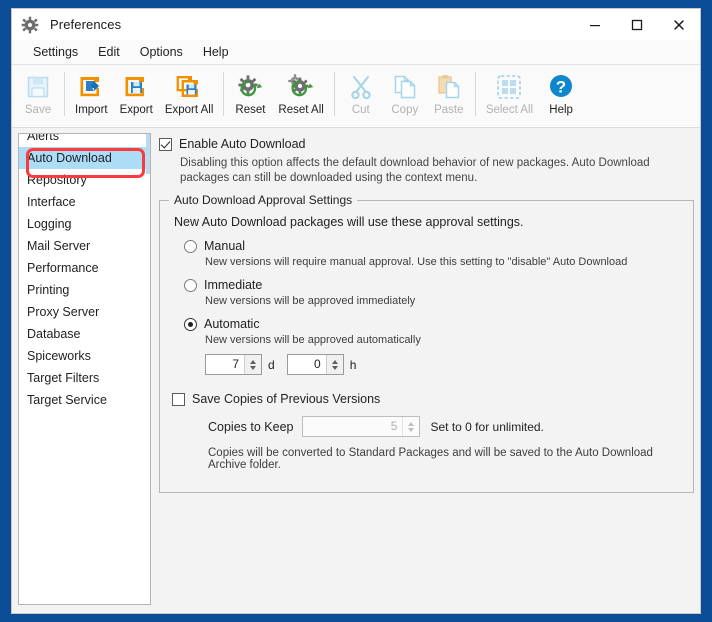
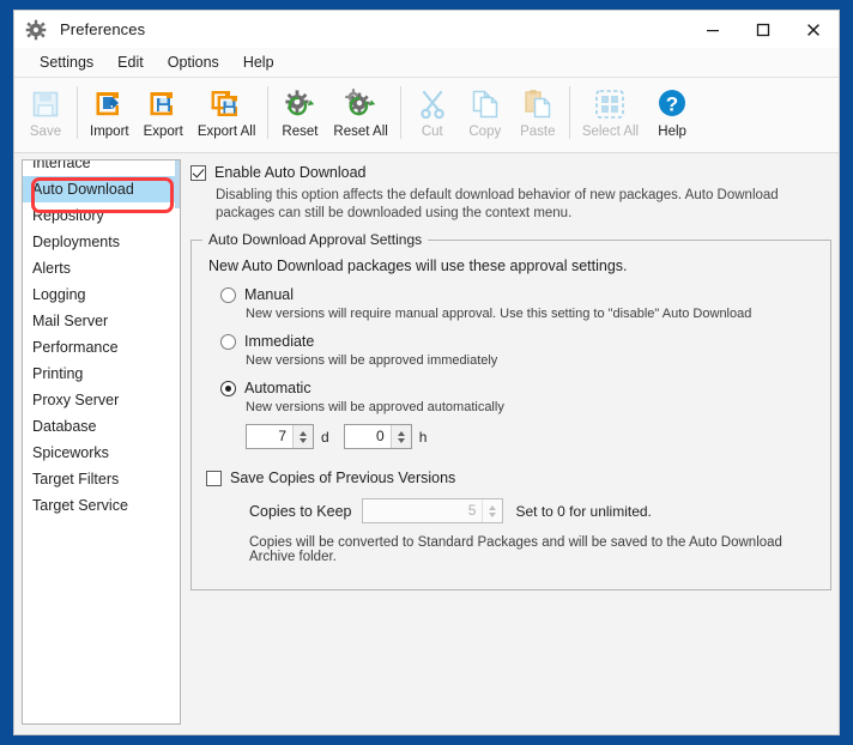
  Preferences
  Settings
  Edit
  Options
  Help
  Save
  Import
  Export
  Export All
  Reset
  Reset All
  Cut
  Copy
  Paste
  Select All
  ?
  Help
- Alerts
+ Interface
  Auto Download
  Repository
+ Deployments
- Interface
+ Alerts
  Logging
  Mail Server
  Performance
  Printing
  Proxy Server
  Database
  Spiceworks
  Target Filters
  Target Service
  Enable Auto Download
  Disabling this option affects the default download behavior of new packages. Auto Download packages can still be downloaded using the context menu.
  Auto Download Approval Settings
  New Auto Download packages will use these approval settings.
  Manual
  New versions will require manual approval. Use this setting to "disable" Auto Download
  Immediate
  New versions will be approved immediately
  Automatic
  New versions will be approved automatically
  7
  d
  0
  h
  Save Copies of Previous Versions
  Copies to Keep
  5
  Set to 0 for unlimited.
  Copies will be converted to Standard Packages and will be saved to the Auto Download Archive folder.
